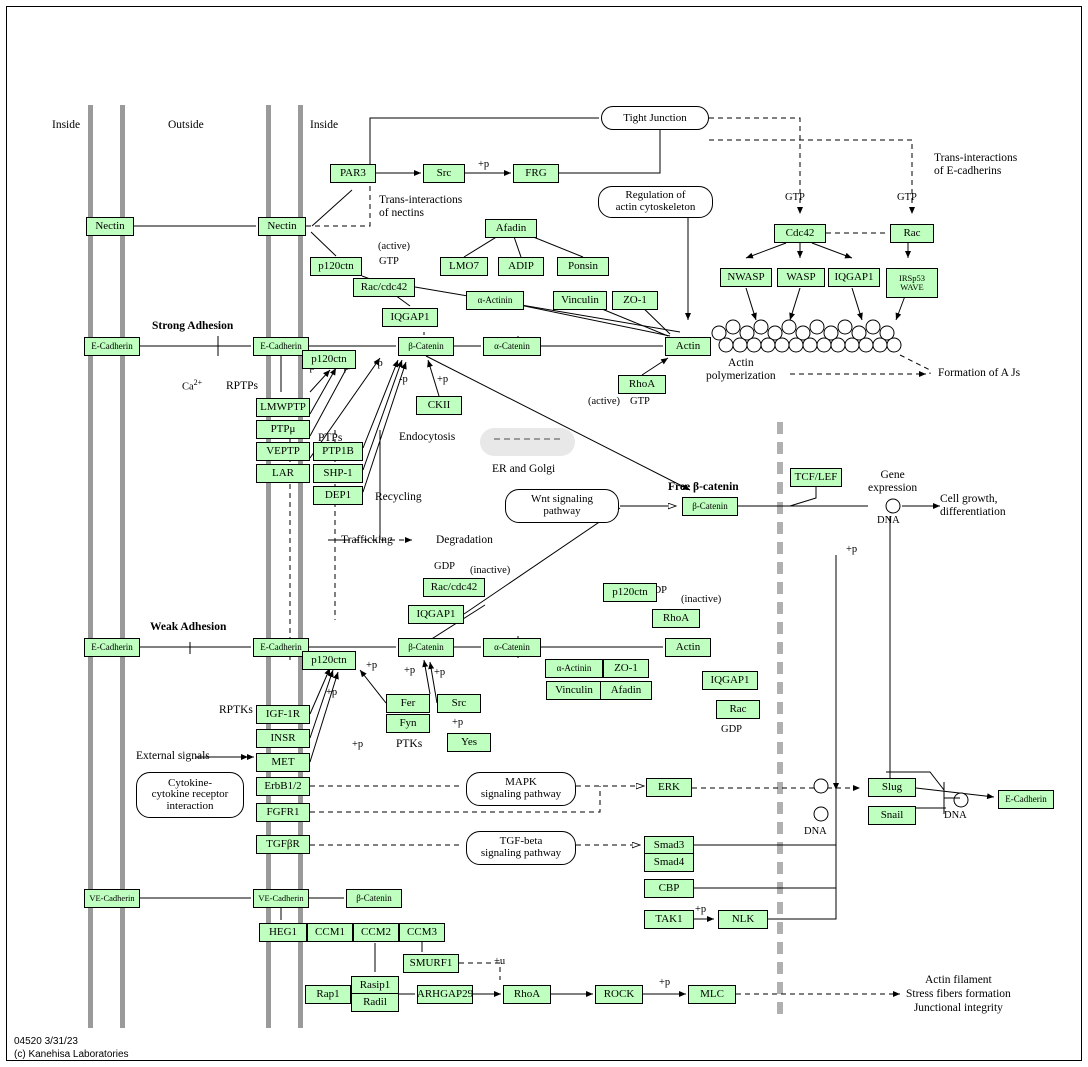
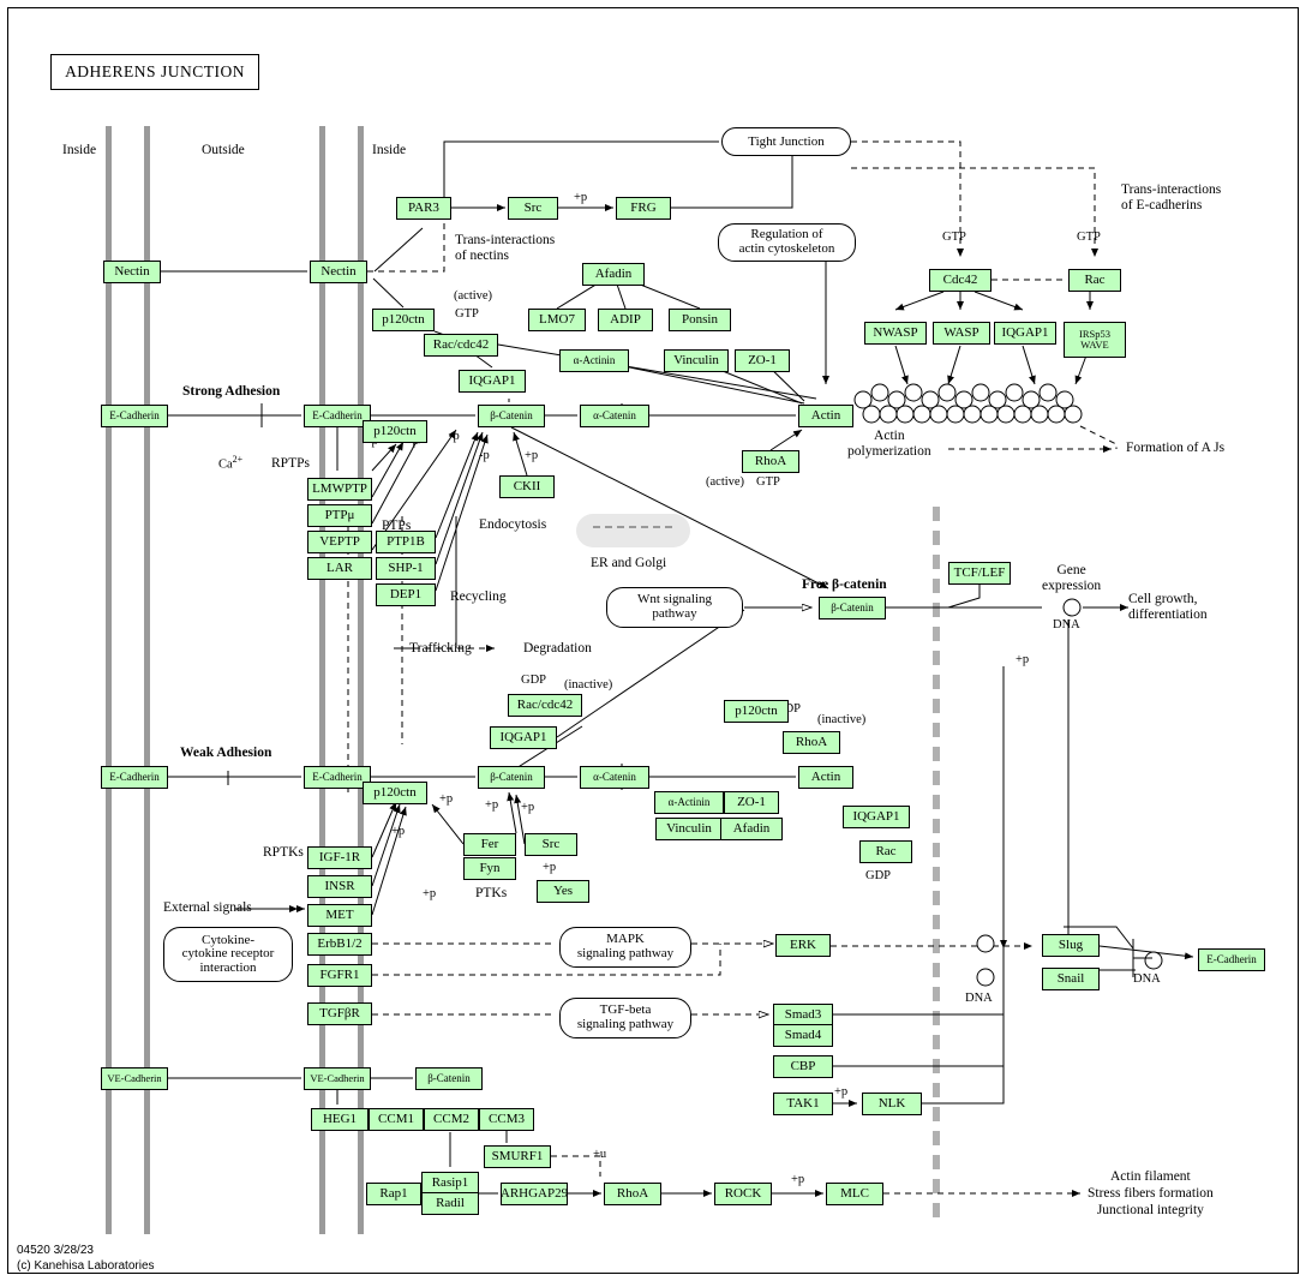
+ ADHERENS JUNCTION
  Inside
  Outside
  Inside
  Strong Adhesion
  Weak Adhesion
  Endocytosis
  Recycling
  Trafficking
  Degradation
  ER and Golgi
  Free β-catenin
  Trans-interactions
  of nectins
  Trans-interactions
  of E-cadherins
  Actin
  polymerization
  Formation of A Js
  Gene
  expression
  Cell growth,
  differentiation
  Actin filament
  Stress fibers formation
  Junctional integrity
  External signals
  RPTKs
  RPTPs
  PTPs
  PTKs
  Ca2+
  (active)
  GTP
  GTP
  GTP
  (active)
  GTP
  GDP
  (inactive)
  (inactive)
  GDP
  DNA
  DNA
  DNA
  +p
  -p
  -p
  +p
  +p
  +p
  +p
  +p
  +p
  +p
  +p
  +p
  +p
  +u
- 04520 3/31/23
+ 04520 3/28/23
  (c) Kanehisa Laboratories
  Nectin
  Nectin
  PAR3
  Src
  FRG
  Tight Junction
  Regulation of
  actin cytoskeleton
  p120ctn
  Rac/cdc42
  IQGAP1
  Afadin
  LMO7
  ADIP
  Ponsin
  α-Actinin
  Vinculin
  ZO-1
  Cdc42
  Rac
  NWASP
  WASP
  IQGAP1
  IRSp53
  WAVE
  E-Cadherin
  E-Cadherin
  p120ctn
  β-Catenin
  α-Catenin
  Actin
  RhoA
  CKII
  LMWPTP
  PTPμ
  VEPTP
  LAR
  PTP1B
  SHP-1
  DEP1
  Wnt signaling
  pathway
  β-Catenin
  TCF/LEF
  Rac/cdc42
  IQGAP1
  p120ctn
  RhoA
  E-Cadherin
  E-Cadherin
  p120ctn
  β-Catenin
  α-Catenin
  Actin
  α-Actinin
  ZO-1
  Vinculin
  Afadin
  IQGAP1
  Rac
  Fer
  Src
  Fyn
  Yes
  IGF-1R
  INSR
  MET
  ErbB1/2
  FGFR1
  TGFβR
  Cytokine-
  cytokine receptor
  interaction
  MAPK
  signaling pathway
  ERK
  Slug
  Snail
  E-Cadherin
  TGF-beta
  signaling pathway
  Smad3
  Smad4
  CBP
  TAK1
  NLK
  VE-Cadherin
  VE-Cadherin
  β-Catenin
  HEG1
  CCM1
  CCM2
  CCM3
  SMURF1
  Rap1
  Rasip1
  Radil
  ARHGAP29
  RhoA
  ROCK
  MLC
